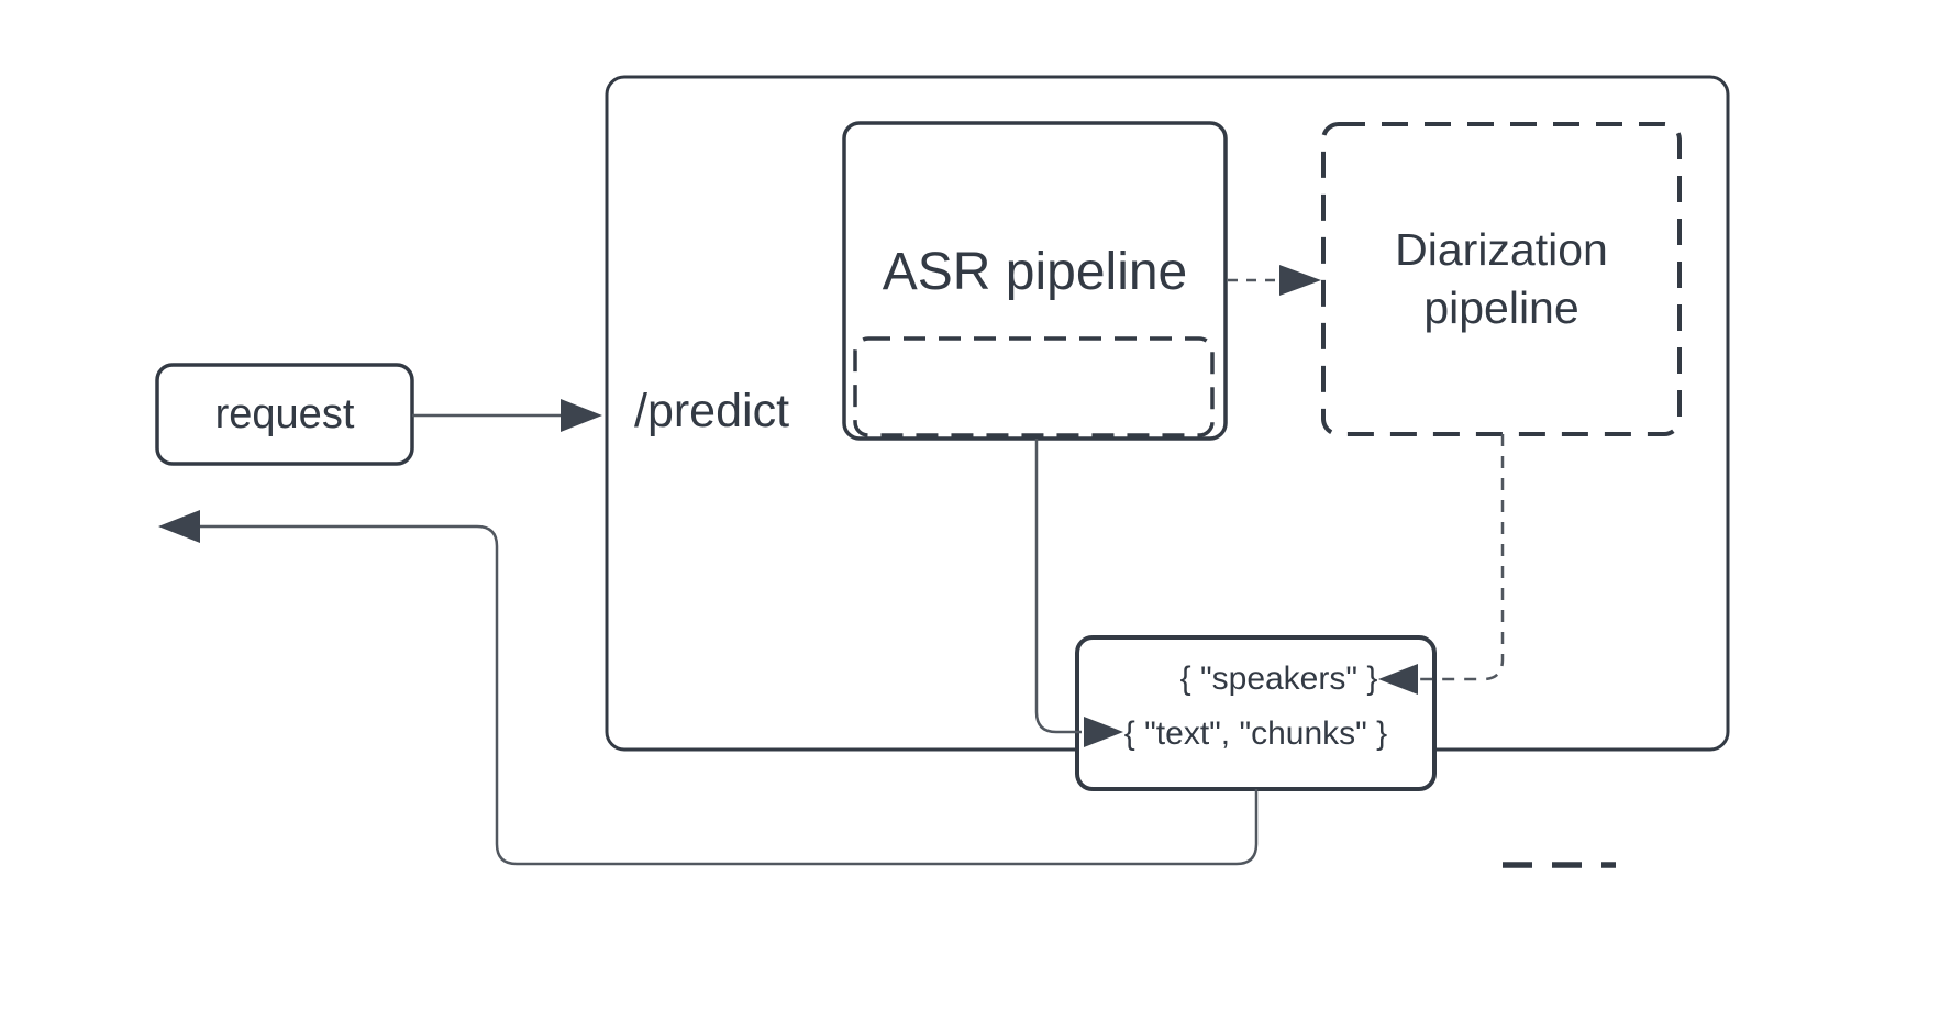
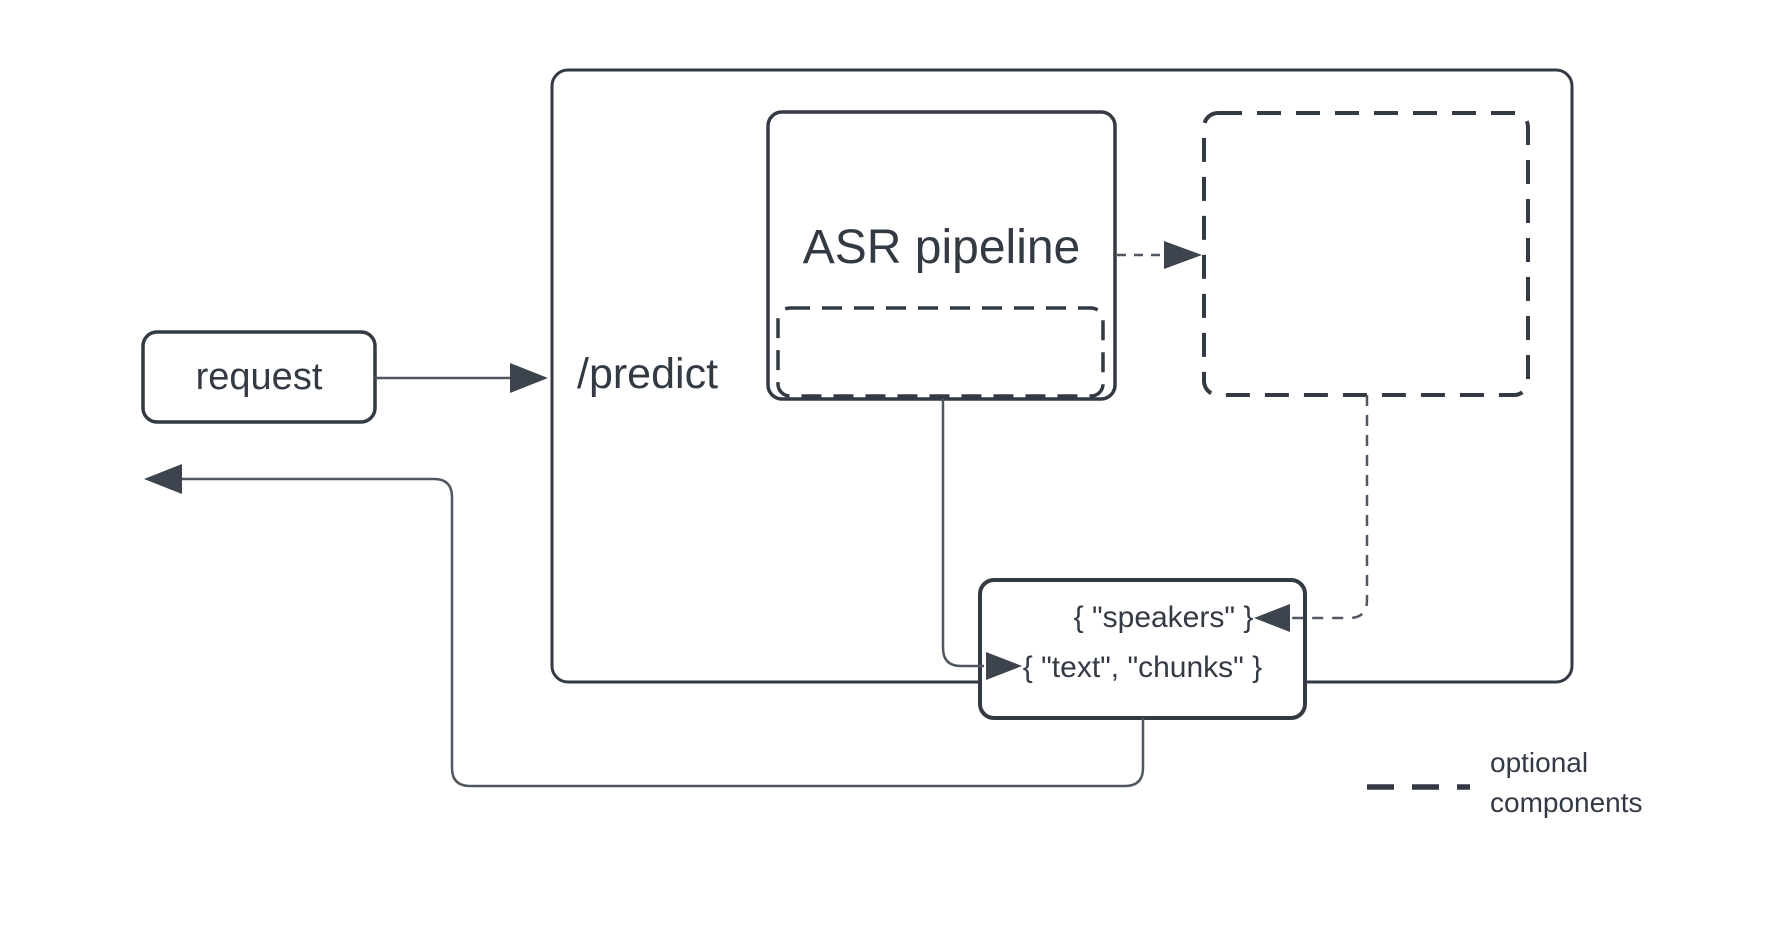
  request
  /predict
  ASR pipeline
- Diarization pipeline
  { "speakers" }
  { "text", "chunks" }
+ optional components
